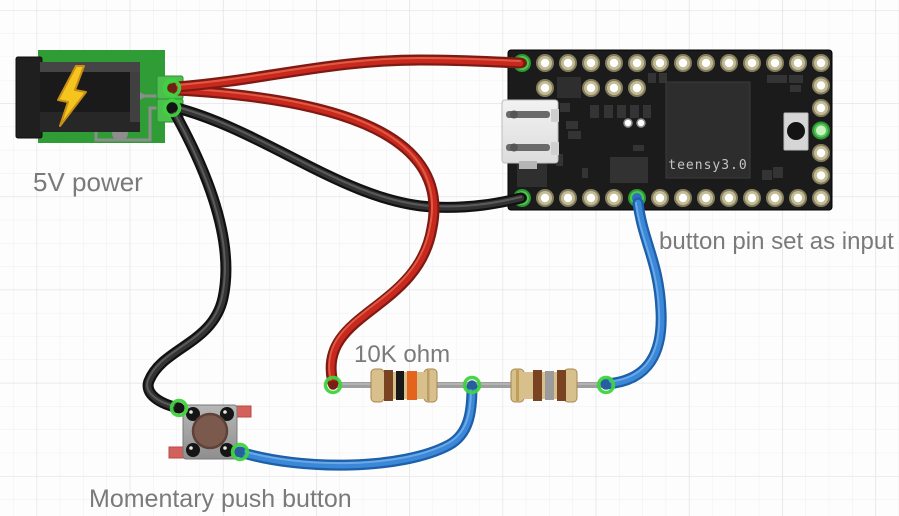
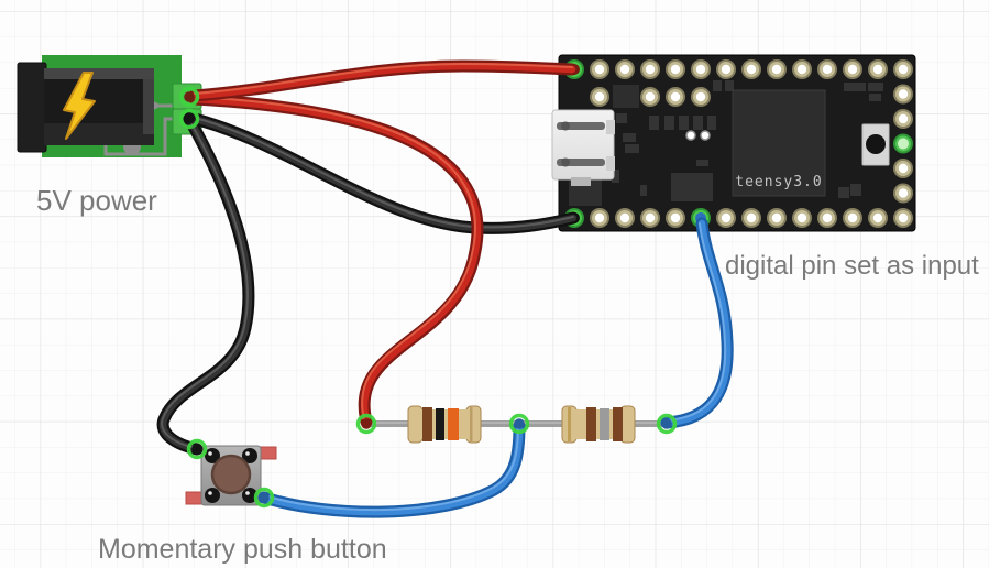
  teensy3.0
  5V power
- button pin set as input
+ digital pin set as input
- 10K ohm
  Momentary push button
